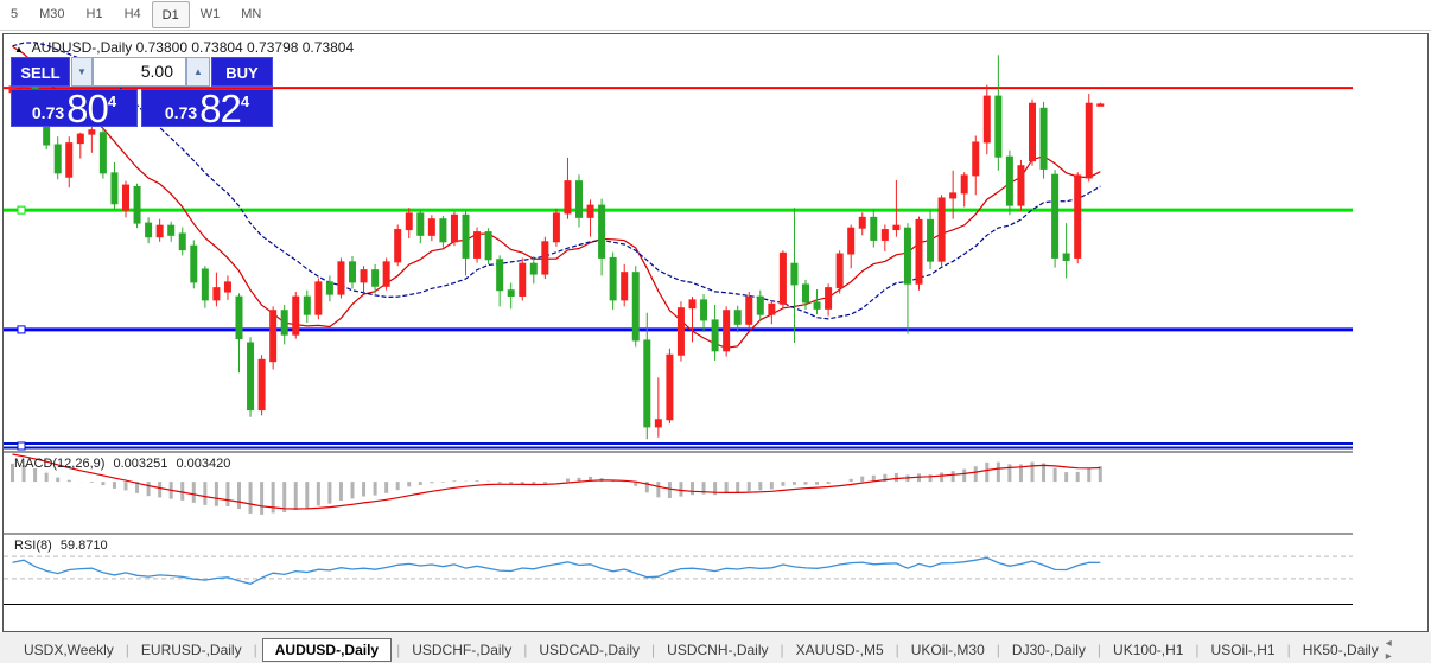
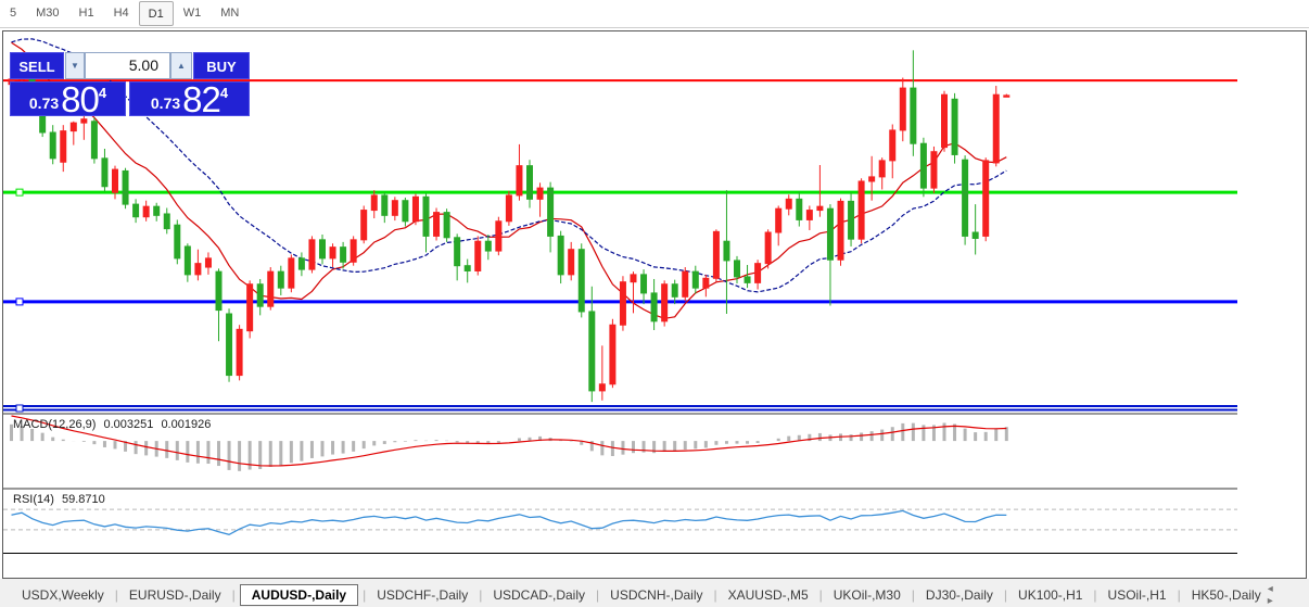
  5 M30 H1 H4 D1 W1 MN
- ▲ AUDUSD-,Daily 0.73800 0.73804 0.73798 0.73804
  SELL
  ▼
  5.00
  ▲
  BUY
  0.73
  80
  4
  0.73
  82
  4
- MACD(12,26,9) 0.003251 0.003420
+ MACD(12,26,9) 0.003251 0.001926
- RSI(8) 59.8710
+ RSI(14) 59.8710
  USDX,Weekly
  |
  EURUSD-,Daily
  |
  AUDUSD-,Daily
  |
  USDCHF-,Daily
  |
  USDCAD-,Daily
  |
  USDCNH-,Daily
  |
  XAUUSD-,M5
  |
  UKOil-,M30
  |
  DJ30-,Daily
  |
  UK100-,H1
  |
  USOil-,H1
  |
  HK50-,Daily
  ◂ ▸
